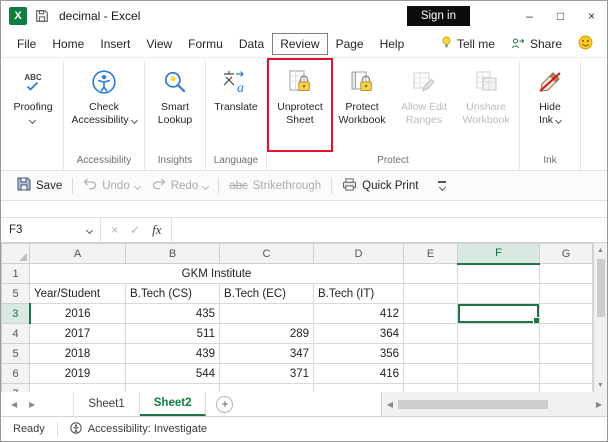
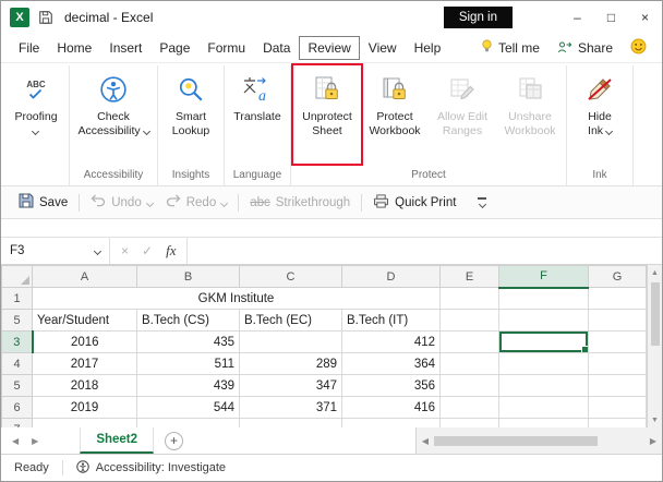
  X
  decimal - Excel
  Sign in
  –
  □
  ×
  File
  Home
  Insert
- View
+ Page
  Formu
  Data
  Review
- Page
+ View
  Help
  Tell me
  Share
  ABC
  Proofing
  Check
  Accessibility
  Accessibility
  Smart
  Lookup
  Insights
  a
  Translate
  Language
  Unprotect
  Sheet
  Protect
  Workbook
  Allow Edit
  Ranges
  Unshare
  Workbook
  Protect
  Hide
  Ink
  Ink
  Save
  Undo
  Redo
  abc
  Strikethrough
  Quick Print
  F3
  ×
  ✓
  fx
  	A	B	C	D	E	F	G
  1	GKM Institute
  5	Year/Student	B.Tech (CS)	B.Tech (EC)	B.Tech (IT)
  3	2016	435		412
  4	2017	511	289	364
  5	2018	439	347	356
  6	2019	544	371	416
  ◀
  ▶
- Sheet1
  Sheet2
  +
  ◀
  ▶
  Ready
  Accessibility: Investigate
